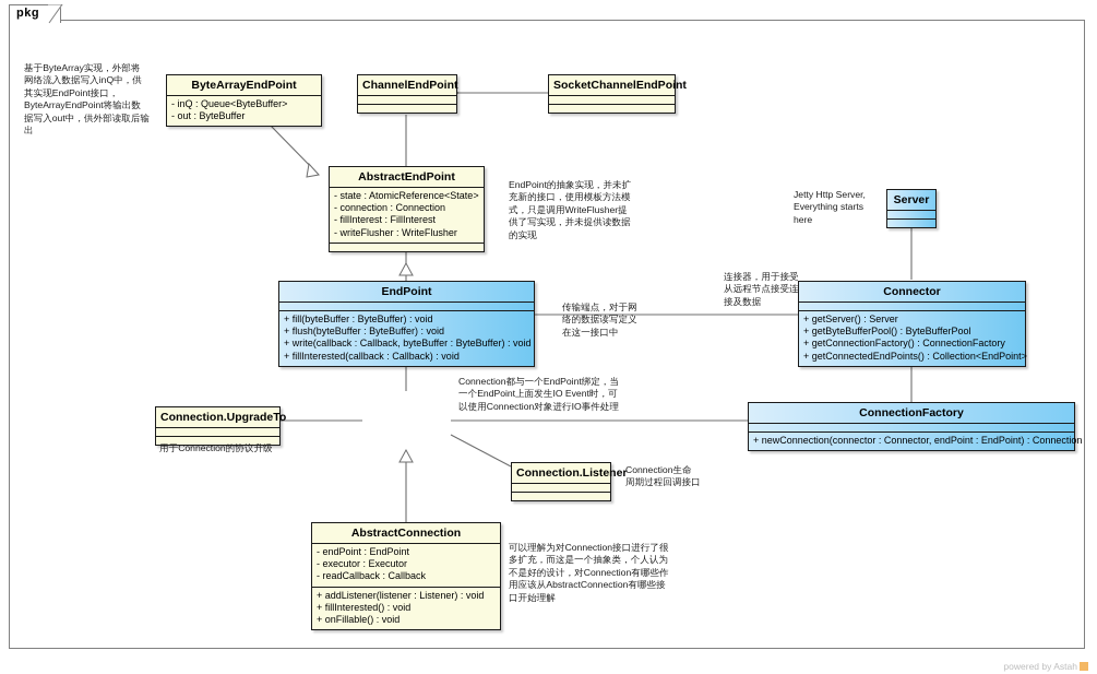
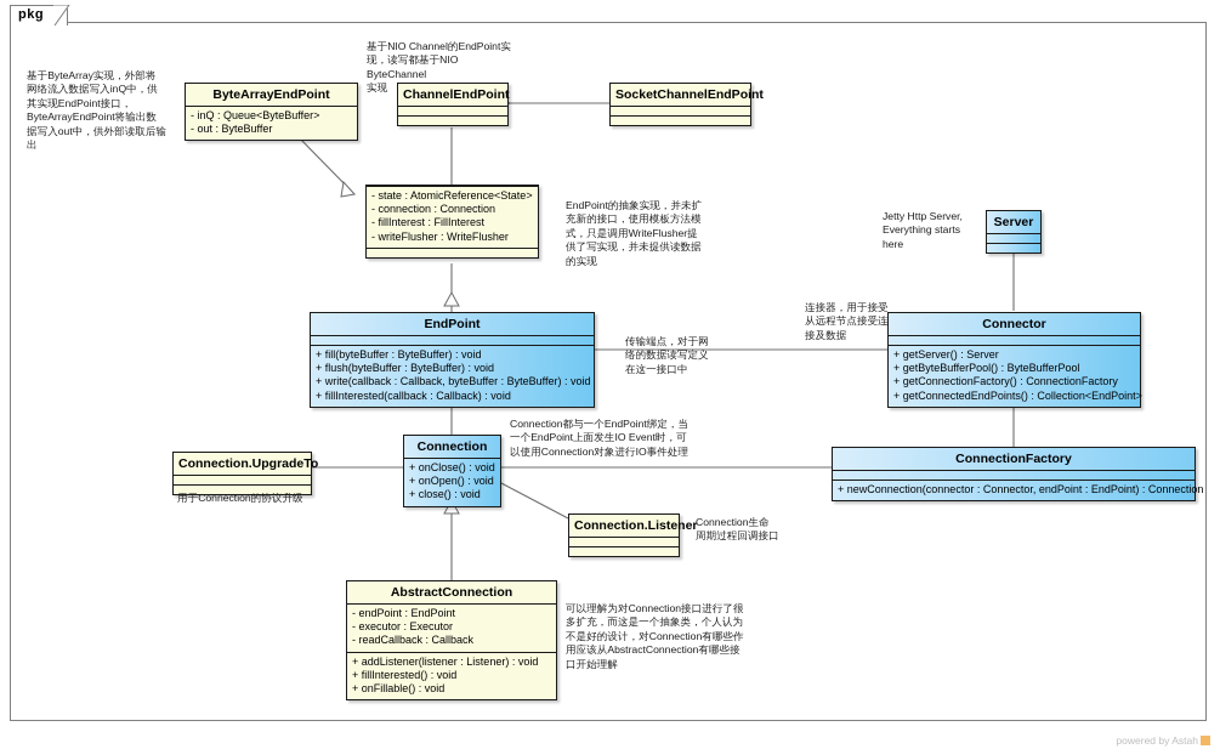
  pkg
  ByteArrayEndPoint
  - inQ : Queue<ByteBuffer>
  - out : ByteBuffer
  ChannelEndPoint
  SocketChannelEndPoint
- AbstractEndPoint
  - state : AtomicReference<State>
  - connection : Connection
  - fillInterest : FillInterest
  - writeFlusher : WriteFlusher
  EndPoint
  + fill(byteBuffer : ByteBuffer) : void
  + flush(byteBuffer : ByteBuffer) : void
  + write(callback : Callback, byteBuffer : ByteBuffer) : void
  + fillInterested(callback : Callback) : void
  Server
  Connector
  + getServer() : Server
  + getByteBufferPool() : ByteBufferPool
  + getConnectionFactory() : ConnectionFactory
  + getConnectedEndPoints() : Collection<EndPoint>
+ Connection
+ + onClose() : void
+ + onOpen() : void
+ + close() : void
  Connection.UpgradeTo
  Connection.Listene
  ConnectionFactory
  + newConnection(connector : Connector, endPoint : EndPoint) : Connection
  AbstractConnection
  - endPoint : EndPoint
  - executor : Executor
  - readCallback : Callback
  + addListener(listener : Listener) : void
  + fillInterested() : void
  + onFillable() : void
  基于ByteArray实现，外部将
  网络流入数据写入inQ中，供
  其实现EndPoint接口，
  ByteArrayEndPoint将输出数
  据写入out中，供外部读取后输
  出
+ 基于NIO Channel的EndPoint实
+ 现，读写都基于NIO ByteChannel
+ 实现
  EndPoint的抽象实现，并未扩
  充新的接口，使用模板方法模
  式，只是调用WriteFlusher提
  供了写实现，并未提供读数据
  的实现
  传输端点，对于网
  络的数据读写定义
  在这一接口中
  Jetty Http Server,
  Everything starts
  here
  连接器，用于接受
  从远程节点接受连
  接及数据
  Connection都与一个EndPoint绑定，当
  一个EndPoint上面发生IO Event时，可
  以使用Connection对象进行IO事件处理
  用于Connection的协议升级
  Connection生命
  周期过程回调接口
  可以理解为对Connection接口进行了很
  多扩充，而这是一个抽象类，个人认为
  不是好的设计，对Connection有哪些作
  用应该从AbstractConnection有哪些接
  口开始理解
  powered by Astah
